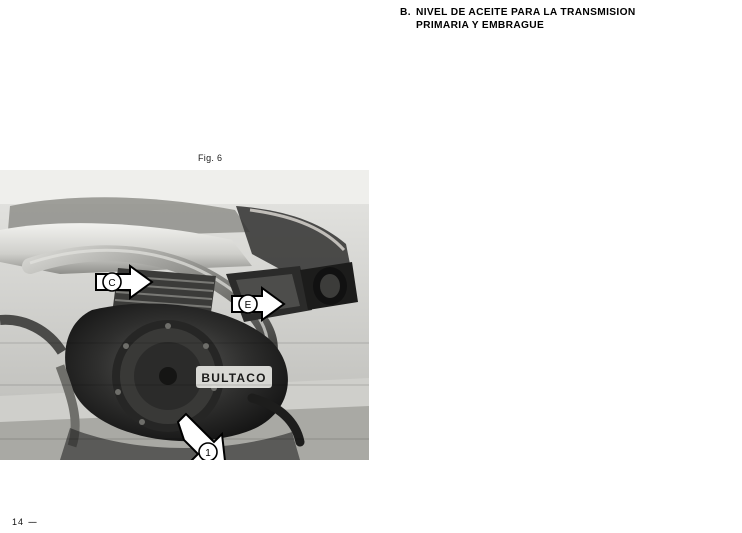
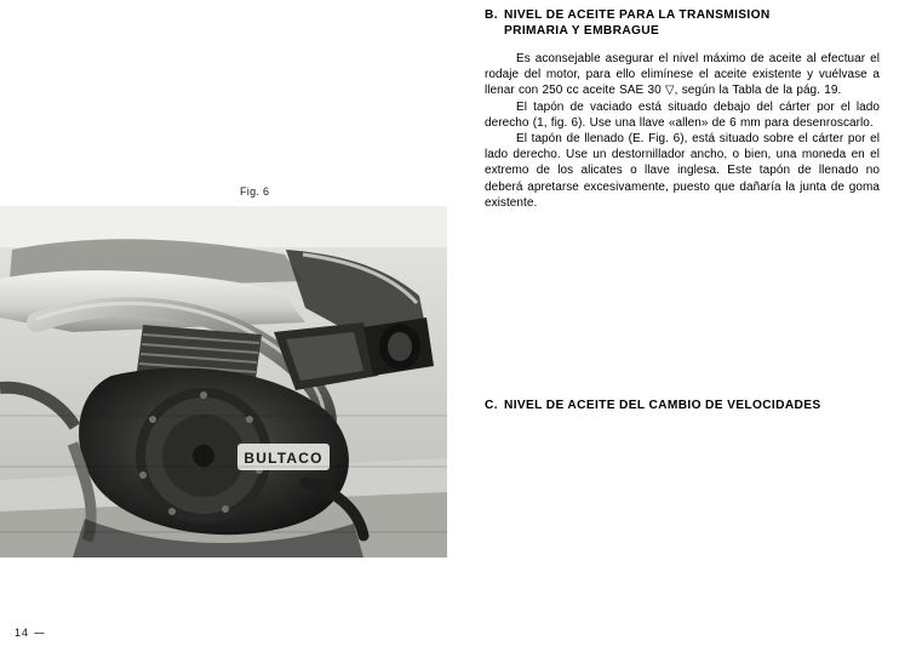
  Fig. 6
  BULTACO
- C
- E
- 1
  14 ----
  B.
  NIVEL DE ACEITE PARA LA TRANSMISION
  PRIMARIA Y EMBRAGUE
+ Es aconsejable asegurar el nivel máximo de aceite al efectuar el rodaje del motor, para ello elimínese el aceite existente y vuélvase a llenar con 250 cc aceite SAE 30 ▽, según la Tabla de la pág. 19.
+ El tapón de vaciado está situado debajo del cárter por el lado derecho (1, fig. 6). Use una llave «allen» de 6 mm para desenroscarlo.
+ El tapón de llenado (E. Fig. 6), está situado sobre el cárter por el lado derecho. Use un destornillador ancho, o bien, una moneda en el extremo de los alicates o llave inglesa. Este tapón de llenado no deberá apretarse excesivamente, puesto que dañaría la junta de goma existente.
+ C.
+ NIVEL DE ACEITE DEL CAMBIO DE VELOCIDADES
